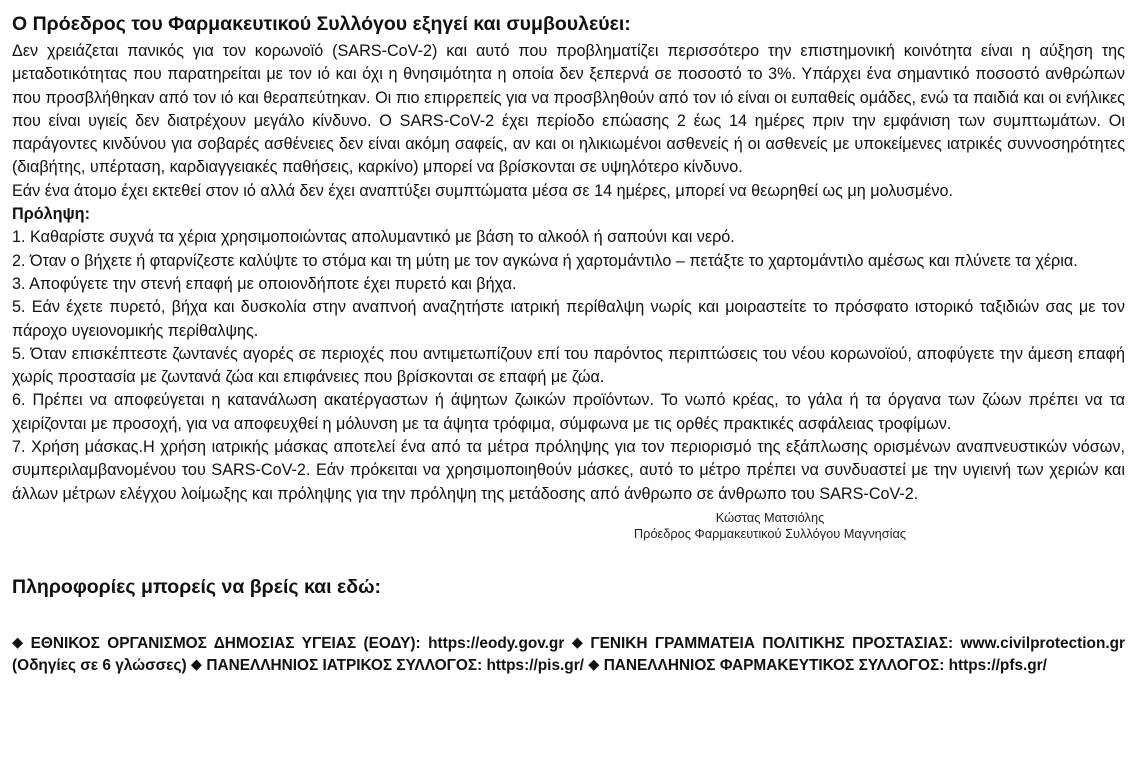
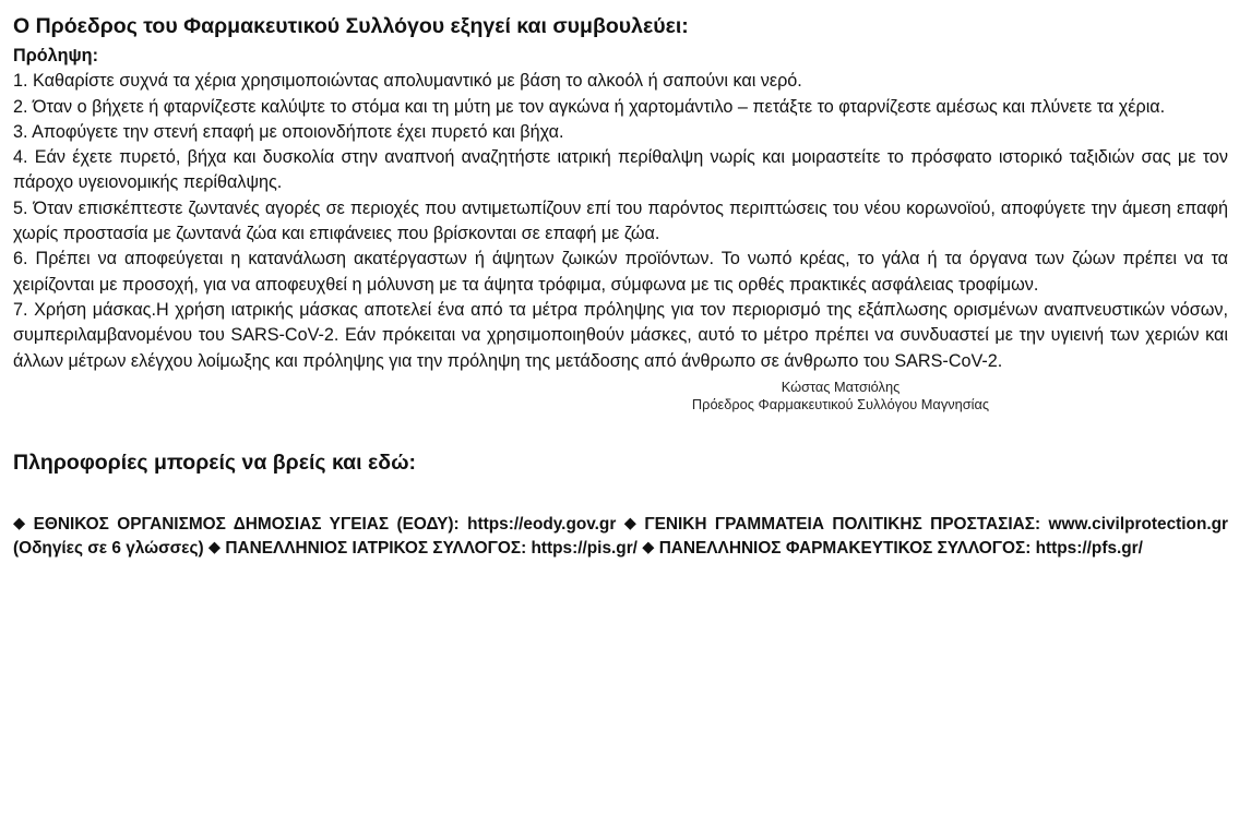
  Ο Πρόεδρος του Φαρμακευτικού Συλλόγου εξηγεί και συμβουλεύει:
- Δεν χρειάζεται πανικός για τον κορωνοϊό (SARS-CoV-2) και αυτό που προβληματίζει περισσότερο την επιστημονική κοινότητα είναι η αύξηση της μεταδοτικότητας που παρατηρείται με τον ιό και όχι η θνησιμότητα η οποία δεν ξεπερνά σε ποσοστό το 3%. Υπάρχει ένα σημαντικό ποσοστό ανθρώπων που προσβλήθηκαν από τον ιό και θεραπεύτηκαν. Οι πιο επιρρεπείς για να προσβληθούν από τον ιό είναι οι ευπαθείς ομάδες, ενώ τα παιδιά και οι ενήλικες που είναι υγιείς δεν διατρέχουν μεγάλο κίνδυνο. Ο SARS-CoV-2 έχει περίοδο επώασης 2 έως 14 ημέρες πριν την εμφάνιση των συμπτωμάτων. Οι παράγοντες κινδύνου για σοβαρές ασθένειες δεν είναι ακόμη σαφείς, αν και οι ηλικιωμένοι ασθενείς ή οι ασθενείς με υποκείμενες ιατρικές συννοσηρότητες (διαβήτης, υπέρταση, καρδιαγγειακές παθήσεις, καρκίνο) μπορεί να βρίσκονται σε υψηλότερο κίνδυνο.
- Εάν ένα άτομο έχει εκτεθεί στον ιό αλλά δεν έχει αναπτύξει συμπτώματα μέσα σε 14 ημέρες, μπορεί να θεωρηθεί ως μη μολυσμένο.
  Πρόληψη:
  1. Καθαρίστε συχνά τα χέρια χρησιμοποιώντας απολυμαντικό με βάση το αλκοόλ ή σαπούνι και νερό.
- 2. Όταν ο βήχετε ή φταρνίζεστε καλύψτε το στόμα και τη μύτη με τον αγκώνα ή χαρτομάντιλο – πετάξτε το χαρτομάντιλο αμέσως και πλύνετε τα χέρια.
+ 2. Όταν ο βήχετε ή φταρνίζεστε καλύψτε το στόμα και τη μύτη με τον αγκώνα ή χαρτομάντιλο – πετάξτε το φταρνίζεστε αμέσως και πλύνετε τα χέρια.
  3. Αποφύγετε την στενή επαφή με οποιονδήποτε έχει πυρετό και βήχα.
- 5. Εάν έχετε πυρετό, βήχα και δυσκολία στην αναπνοή αναζητήστε ιατρική περίθαλψη νωρίς και μοιραστείτε το πρόσφατο ιστορικό ταξιδιών σας με τον πάροχο υγειονομικής περίθαλψης.
+ 4. Εάν έχετε πυρετό, βήχα και δυσκολία στην αναπνοή αναζητήστε ιατρική περίθαλψη νωρίς και μοιραστείτε το πρόσφατο ιστορικό ταξιδιών σας με τον πάροχο υγειονομικής περίθαλψης.
  5. Όταν επισκέπτεστε ζωντανές αγορές σε περιοχές που αντιμετωπίζουν επί του παρόντος περιπτώσεις του νέου κορωνοϊού, αποφύγετε την άμεση επαφή χωρίς προστασία με ζωντανά ζώα και επιφάνειες που βρίσκονται σε επαφή με ζώα.
  6. Πρέπει να αποφεύγεται η κατανάλωση ακατέργαστων ή άψητων ζωικών προϊόντων. Το νωπό κρέας, το γάλα ή τα όργανα των ζώων πρέπει να τα χειρίζονται με προσοχή, για να αποφευχθεί η μόλυνση με τα άψητα τρόφιμα, σύμφωνα με τις ορθές πρακτικές ασφάλειας τροφίμων.
  7. Χρήση μάσκας.Η χρήση ιατρικής μάσκας αποτελεί ένα από τα μέτρα πρόληψης για τον περιορισμό της εξάπλωσης ορισμένων αναπνευστικών νόσων, συμπεριλαμβανομένου του SARS-CoV-2. Εάν πρόκειται να χρησιμοποιηθούν μάσκες, αυτό το μέτρο πρέπει να συνδυαστεί με την υγιεινή των χεριών και άλλων μέτρων ελέγχου λοίμωξης και πρόληψης για την πρόληψη της μετάδοσης από άνθρωπο σε άνθρωπο του SARS-CoV-2.
  Κώστας Ματσιόλης
  Πρόεδρος Φαρμακευτικού Συλλόγου Μαγνησίας
  Πληροφορίες μπορείς να βρείς και εδώ:
  ◆ ΕΘΝΙΚΟΣ ΟΡΓΑΝΙΣΜΟΣ ΔΗΜΟΣΙΑΣ ΥΓΕΙΑΣ (ΕΟΔΥ): https://eody.gov.gr ◆ ΓΕΝΙΚΗ ΓΡΑΜΜΑΤΕΙΑ ΠΟΛΙΤΙΚΗΣ ΠΡΟΣΤΑΣΙΑΣ: www.civilprotection.gr (Οδηγίες σε 6 γλώσσες) ◆ ΠΑΝΕΛΛΗΝΙΟΣ ΙΑΤΡΙΚΟΣ ΣΥΛΛΟΓΟΣ: https://pis.gr/ ◆ ΠΑΝΕΛΛΗΝΙΟΣ ΦΑΡΜΑΚΕΥΤΙΚΟΣ ΣΥΛΛΟΓΟΣ: https://pfs.gr/
